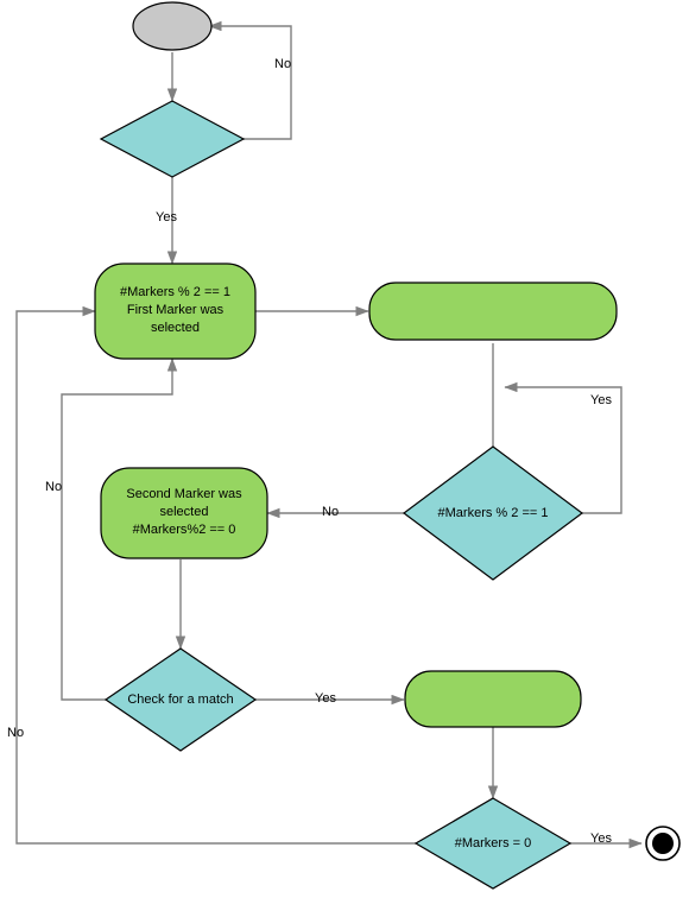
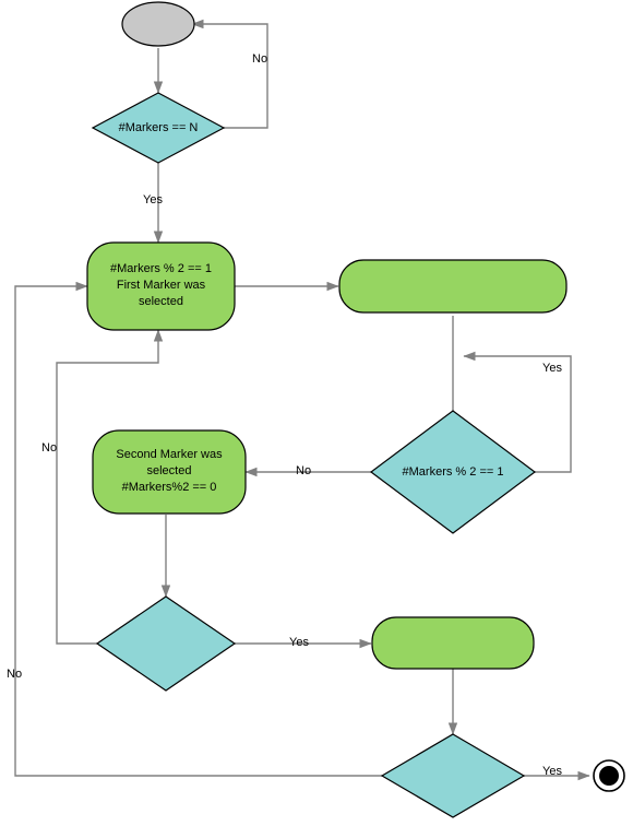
+ #Markers == N
  #Markers % 2 == 1
  First Marker was
  selected
  #Markers % 2 == 1
  Second Marker was
  selected
  #Markers%2 == 0
- Check for a match
- #Markers = 0
  No
  Yes
  Yes
  No
  No
  Yes
  No
  Yes
